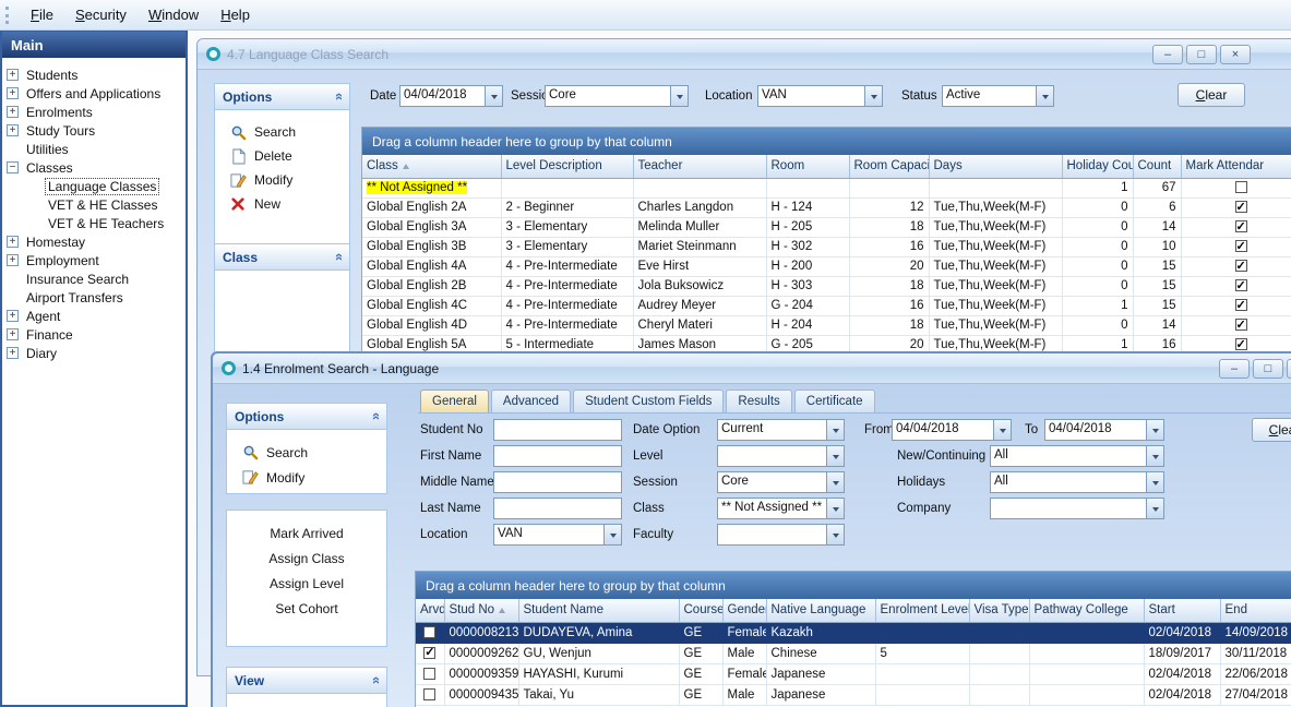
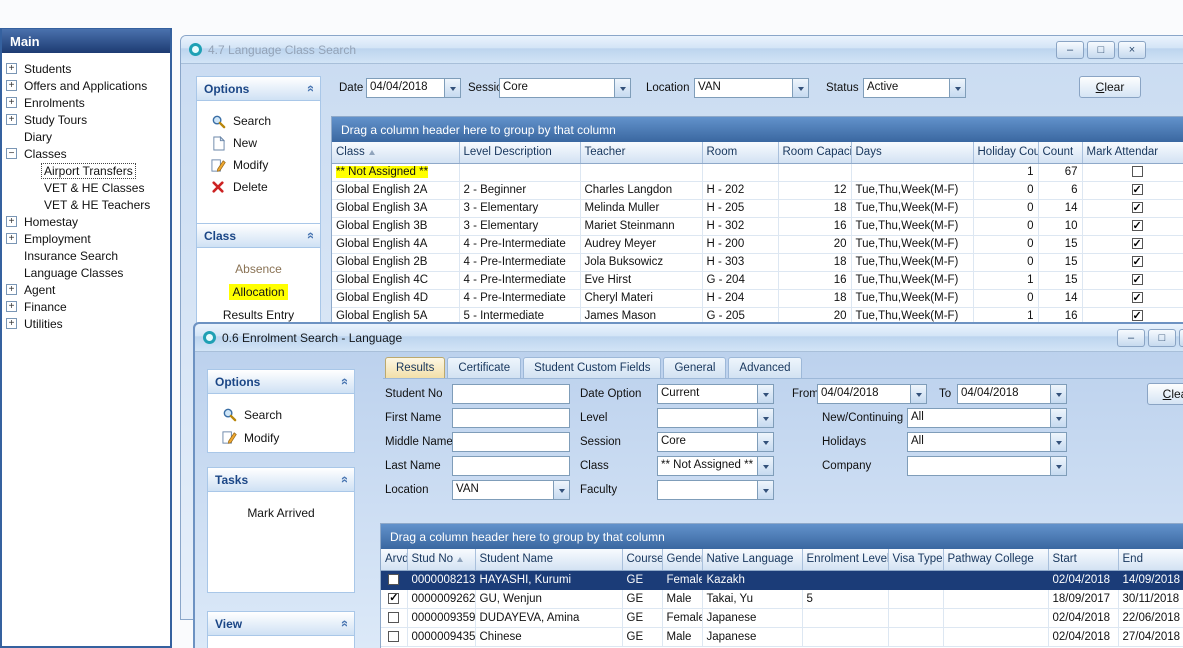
- File
- Security
- Window
- Help
  Main
  +
  Students
  +
  Offers and Applications
  +
  Enrolments
  +
  Study Tours
- Utilities
+ Diary
  −
  Classes
- Language Classes
+ Airport Transfers
  VET & HE Classes
  VET & HE Teachers
  +
  Homestay
  +
  Employment
  Insurance Search
- Airport Transfers
+ Language Classes
  +
  Agent
  +
  Finance
  +
- Diary
+ Utilities
  4.7 Language Class Search
  –
  □
  ×
  Options
  Search
- Delete
+ New
  Modify
- New
+ Delete
  Class
+ Absence
+ Allocation
+ Results Entry
  Date
  04/04/2018
  Sessi
  Core
  Location
  VAN
  Status
  Active
  Clear
  Drag a column header here to group by that column
  Class	Level Description	Teacher	Room	Room Capac	Days	Holiday Cou	Count	Mark Attendar
  ** Not Assigned **						1	67
- Global English 2A	2 - Beginner	Charles Langdon	H - 124	12	Tue,Thu,Week(M-F)	0	6
+ Global English 2A	2 - Beginner	Charles Langdon	H - 202	12	Tue,Thu,Week(M-F)	0	6
  Global English 3A	3 - Elementary	Melinda Muller	H - 205	18	Tue,Thu,Week(M-F)	0	14
  Global English 3B	3 - Elementary	Mariet Steinmann	H - 302	16	Tue,Thu,Week(M-F)	0	10
- Global English 4A	4 - Pre-Intermediate	Eve Hirst	H - 200	20	Tue,Thu,Week(M-F)	0	15
+ Global English 4A	4 - Pre-Intermediate	Audrey Meyer	H - 200	20	Tue,Thu,Week(M-F)	0	15
  Global English 2B	4 - Pre-Intermediate	Jola Buksowicz	H - 303	18	Tue,Thu,Week(M-F)	0	15
- Global English 4C	4 - Pre-Intermediate	Audrey Meyer	G - 204	16	Tue,Thu,Week(M-F)	1	15
+ Global English 4C	4 - Pre-Intermediate	Eve Hirst	G - 204	16	Tue,Thu,Week(M-F)	1	15
  Global English 4D	4 - Pre-Intermediate	Cheryl Materi	H - 204	18	Tue,Thu,Week(M-F)	0	14
  Global English 5A	5 - Intermediate	James Mason	G - 205	20	Tue,Thu,Week(M-F)	1	16
- 1.4 Enrolment Search - Language
+ 0.6 Enrolment Search - Language
  –
  □
- General
+ Results
- Advanced
+ Certificate
  Student Custom Fields
- Results
+ General
- Certificate
+ Advanced
  Options
  Search
  Modify
+ Tasks
  Mark Arrived
- Assign Class
- Assign Level
- Set Cohort
  View
  Student No
  Date Option
  Current
  From
  04/04/2018
  To
  04/04/2018
  First Name
  Level
  New/Continuing
  All
  Middle Name
  Session
  Core
  Holidays
  All
  Last Name
  Class
  ** Not Assigned **
  Company
  Location
  VAN
  Faculty
  Drag a column header here to group by that column
  Arvd	Stud No	Student Name	Course	Gende	Native Language	Enrolment Leve	Visa Type	Pathway College	Start	End
- 	0000008213	DUDAYEVA, Amina	GE	Femal	Kazakh				02/04/2018	14/09/2018
+ 	0000008213	HAYASHI, Kurumi	GE	Femal	Kazakh				02/04/2018	14/09/2018
- 	0000009262	GU, Wenjun	GE	Male	Chinese	5			18/09/2017	30/11/2018
+ 	0000009262	GU, Wenjun	GE	Male	Takai, Yu	5			18/09/2017	30/11/2018
- 	0000009359	HAYASHI, Kurumi	GE	Female	Japanese				02/04/2018	22/06/2018
+ 	0000009359	DUDAYEVA, Amina	GE	Female	Japanese				02/04/2018	22/06/2018
- 	0000009435	Takai, Yu	GE	Male	Japanese				02/04/2018	27/04/2018
+ 	0000009435	Chinese	GE	Male	Japanese				02/04/2018	27/04/2018
